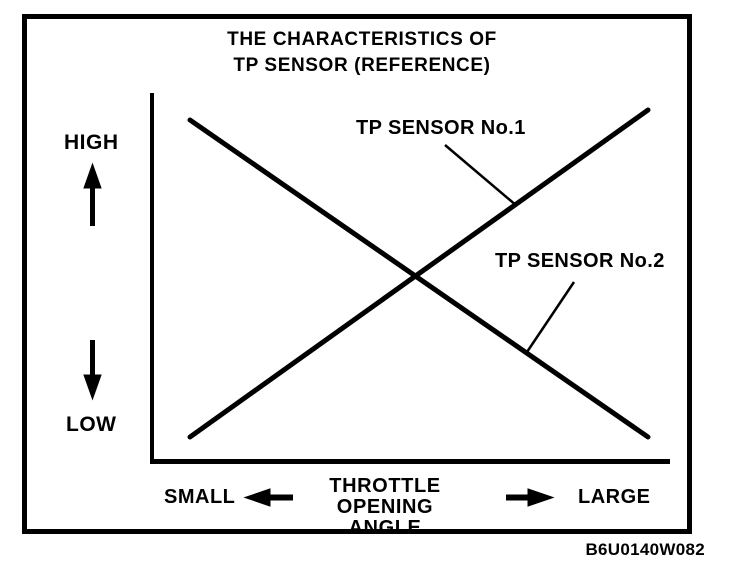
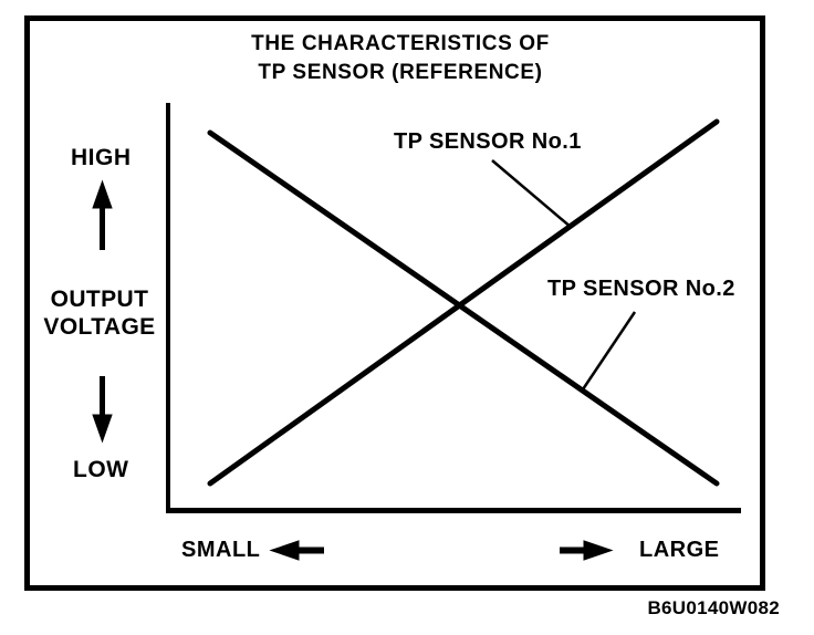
  THE CHARACTERISTICS OF
  TP SENSOR (REFERENCE)
  HIGH
+ OUTPUT
+ VOLTAGE
  LOW
  TP SENSOR No.1
  TP SENSOR No.2
  SMALL
- THROTTLE
- OPENING ANGLE
  LARGE
  B6U0140W082
